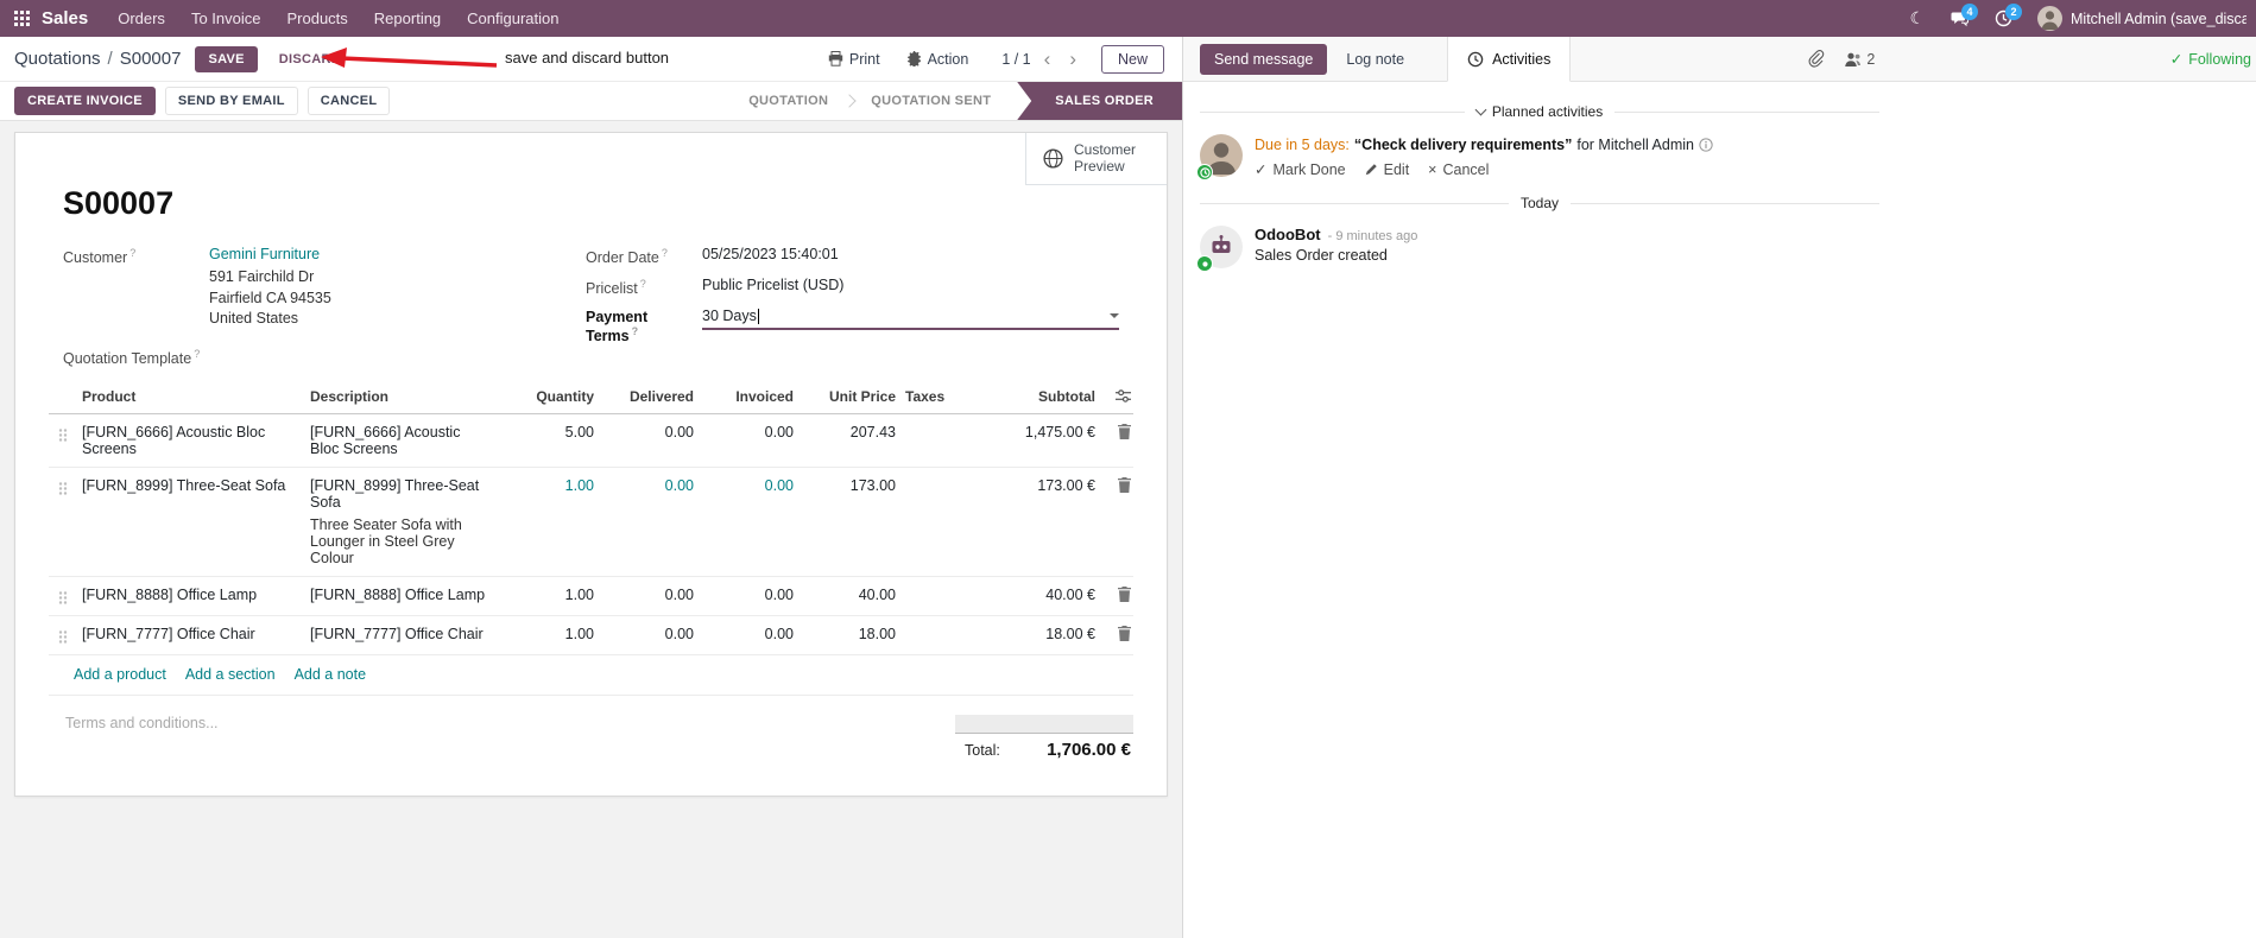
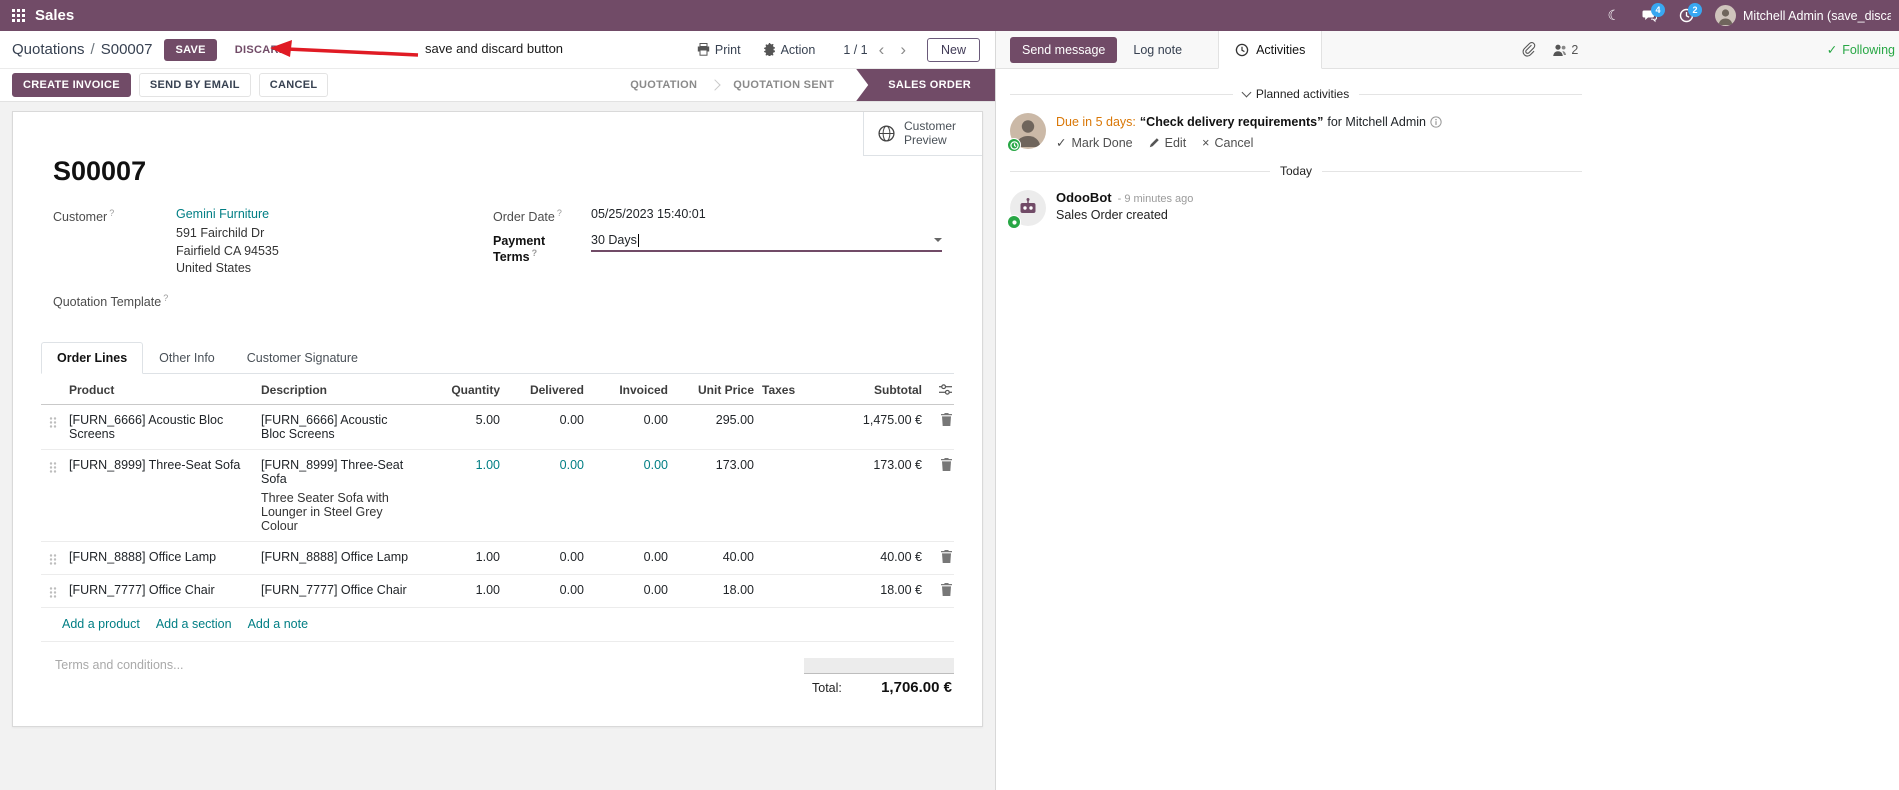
  Sales
- Orders
- To Invoice
- Products
- Reporting
- Configuration
  ☾
  4
  2
  Mitchell Admin (save_disca
  Quotations
  /
  S00007
  SAVE
  DISCA
  save and discard button
  Print
  Action
  1 / 1
  ‹
  ›
  New
  CREATE INVOICE
  SEND BY EMAIL
  CANCEL
  QUOTATION
  QUOTATION SENT
  SALES ORDER
  Customer Preview
  S00007
  Customer ?
  Gemini Furniture
  591 Fairchild Dr
  Fairfield CA 94535
  United States
  Quotation Template ?
  Order Date ?
  05/25/2023 15:40:01
- Pricelist ?
- Public Pricelist (USD)
  Payment Terms ?
  30 Days
+ Order Lines
+ Other Info
+ Customer Signature
  Product
  Description
  Quantity
  Delivered
  Invoiced
  Unit Price
  Taxes
  Subtotal
  [FURN_6666] Acoustic Bloc Screens
  [FURN_6666] Acoustic Bloc Screens
  5.00
  0.00
  0.00
- 207.43
+ 295.00
  1,475.00 €
  [FURN_8999] Three-Seat Sofa
  [FURN_8999] Three-Seat Sofa
  Three Seater Sofa with Lounger in Steel Grey Colour
  1.00
  0.00
  0.00
  173.00
  173.00 €
  [FURN_8888] Office Lamp
  [FURN_8888] Office Lamp
  1.00
  0.00
  0.00
  40.00
  40.00 €
  [FURN_7777] Office Chair
  [FURN_7777] Office Chair
  1.00
  0.00
  0.00
  18.00
  18.00 €
  Add a product
  Add a section
  Add a note
  Terms and conditions...
  Total:
  1,706.00 €
  Send message
  Log note
  Activities
  2
  ✓
  Following
  Planned activities
  Due in 5 days:
  “Check delivery requirements”
  for Mitchell Admin
  ✓
  Mark Done
  Edit
  ×
  Cancel
  Today
  OdooBot
  - 9 minutes ago
  Sales Order created
